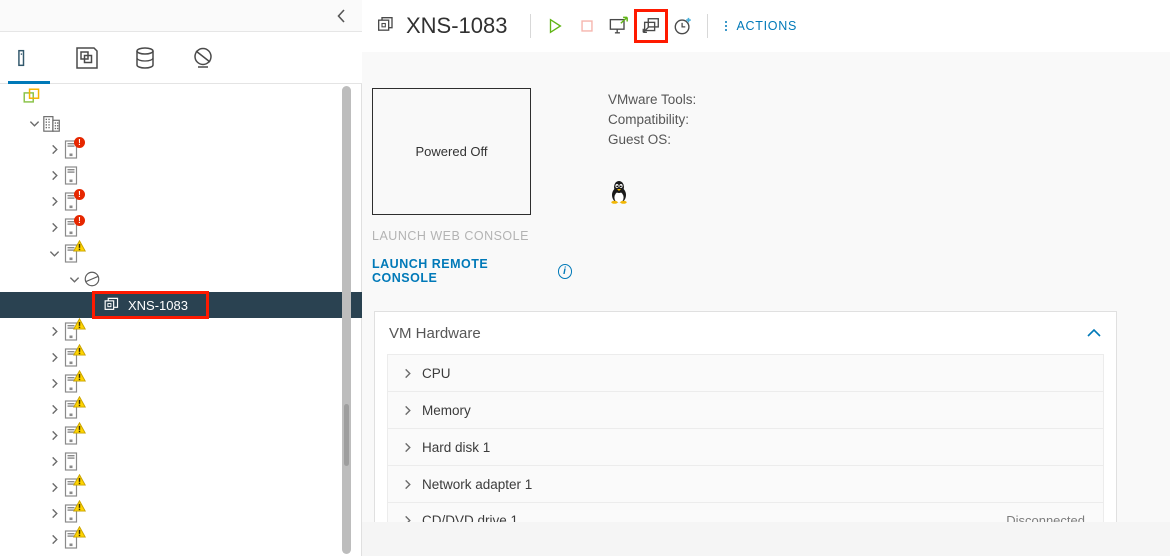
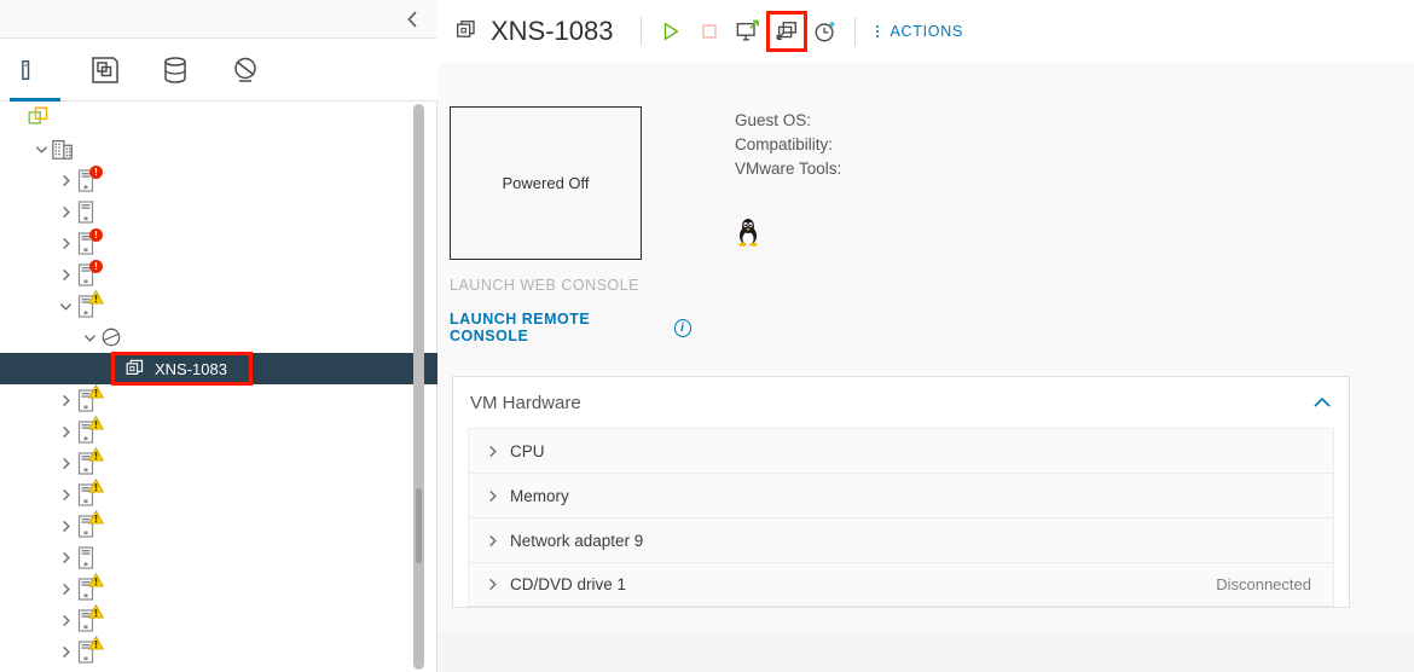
  !
  !
  !
  XNS-1083
  XNS-1083
  ACTIONS
  Powered Off
  LAUNCH WEB CONSOLE
  LAUNCH REMOTE CONSOLE
  i
- VMware Tools:
+ Guest OS:
  Compatibility:
- Guest OS:
+ VMware Tools:
  VM Hardware
  CPU
  Memory
- Hard disk 1
- Network adapter 1
+ Network adapter 9
  CD/DVD drive 1
  Disconnected
